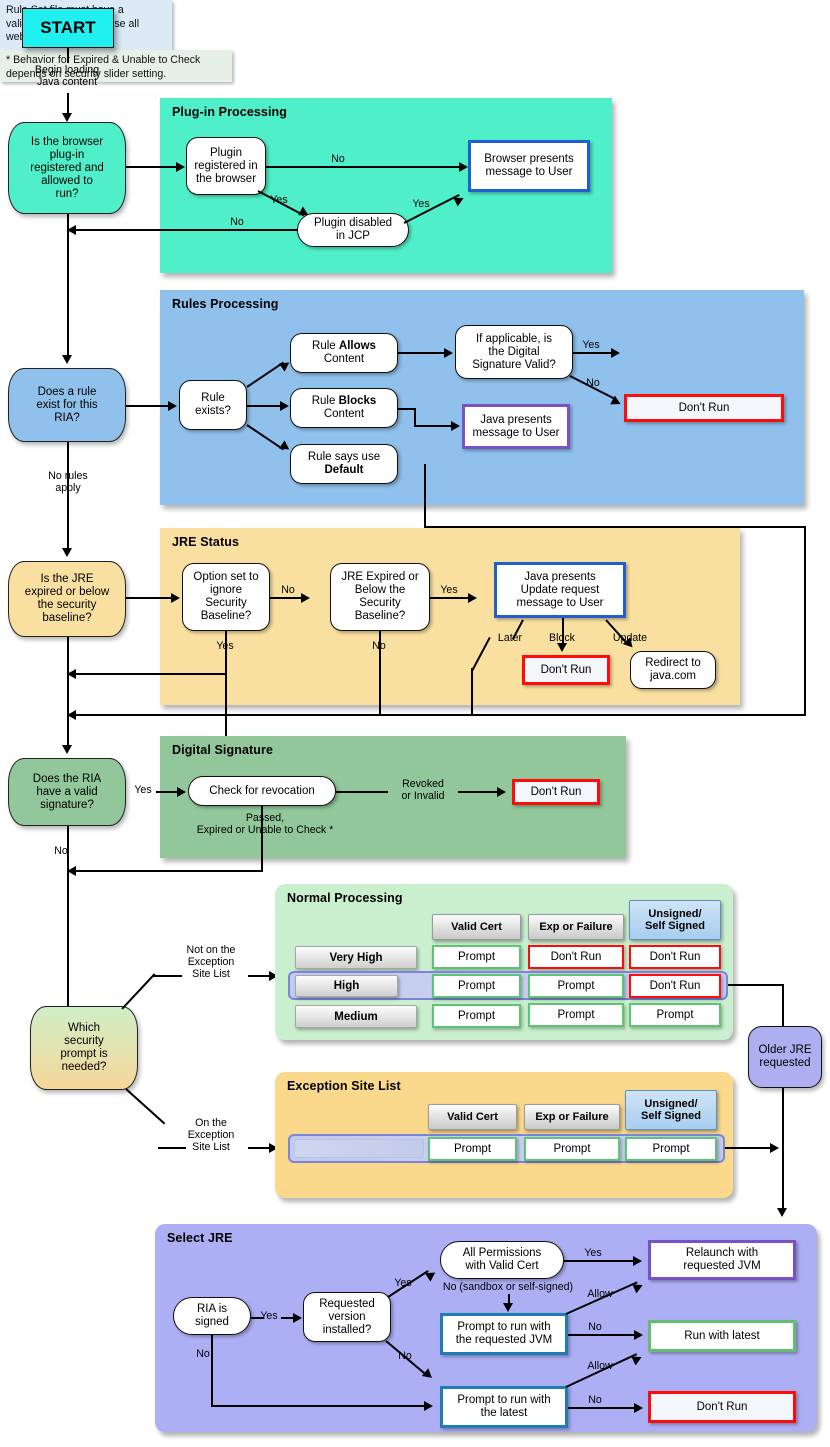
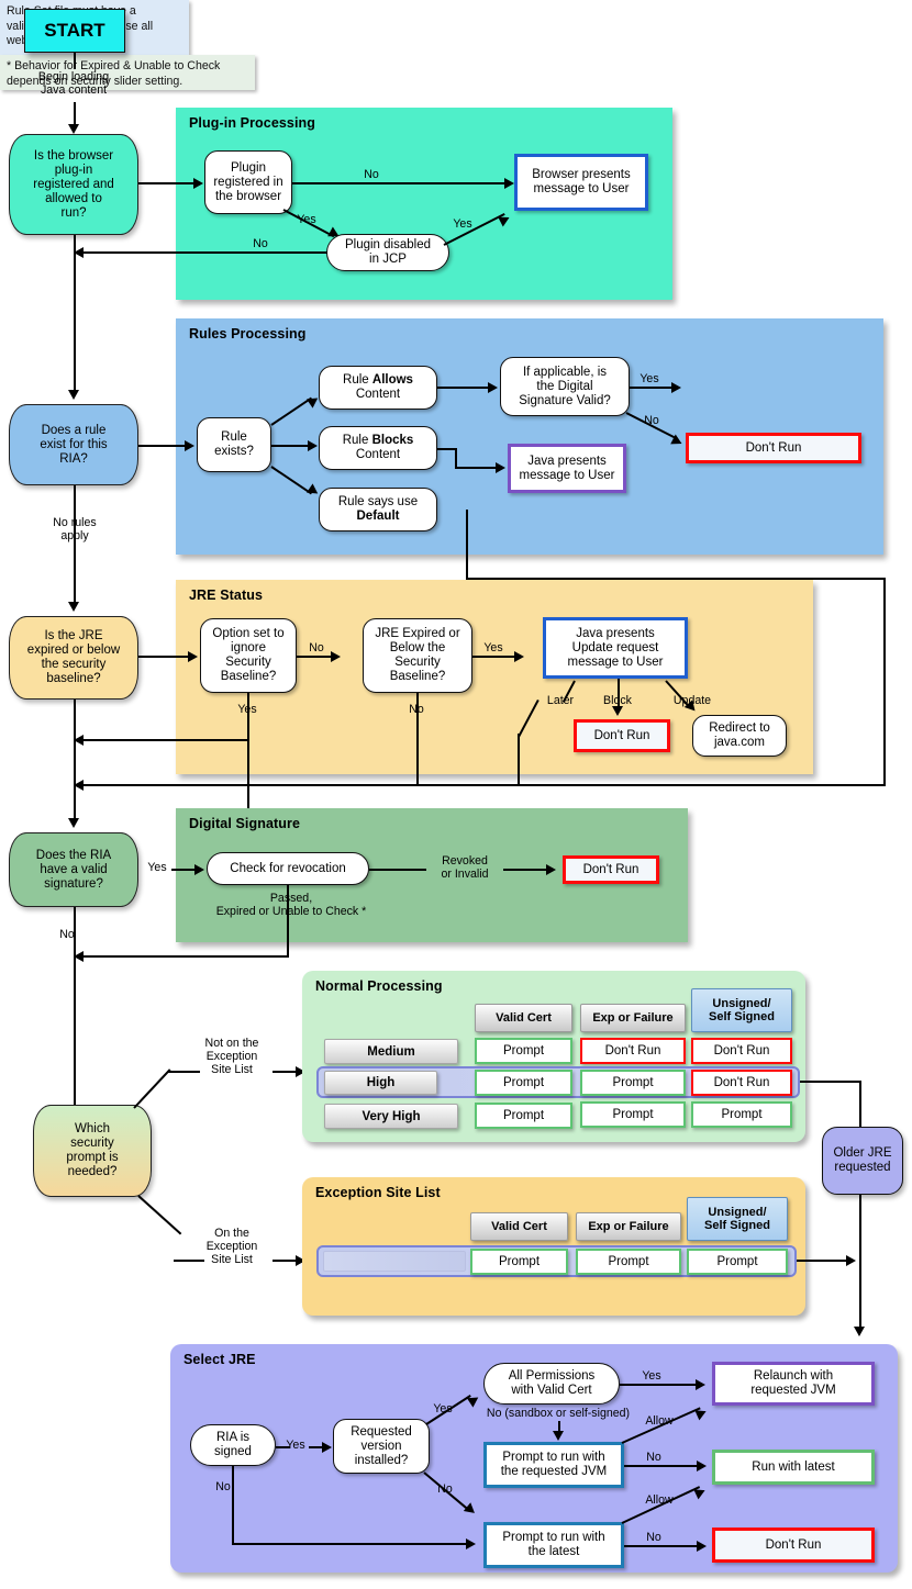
  START
  Begin loading
  Java content
  Is the browser
  plug-in
  registered and
  allowed to
  run?
  Plug-in Processing
  Plugin
  registered in
  the browser
  No
  Yes
  Plugin disabled
  in JCP
  Yes
  No
  Browser presents
  message to User
  Does a rule
  exist for this
  RIA?
  Rules Processing
  Rule
  exists?
  Rule Allows
  Content
  Rule Blocks
  Content
  Rule says use
  Default
  If applicable, is
  the Digital
  Signature Valid?
  Yes
  No
  Don't Run
  Java presents
  message to User
  No rules
  apply
  Is the JRE
  expired or below
  the security
  baseline?
  JRE Status
  Option set to
  ignore
  Security
  Baseline?
  No
  JRE Expired or
  Below the
  Security
  Baseline?
  Yes
  Yes
  No
  Java presents
  Update request
  message to User
  Laer
  Blck
  Udate
  Don't Run
  Redirect to
  java.com
  Does the RIA
  have a valid
  signature?
  Digital Signature
  Yes
  Check for revocation
  Revoked
  or Invalid
  Don't Run
  Pased,
  Expired or Unable to Check *
  * Behavior fo Expired & Unable to Check
  depends on security slider setting.
  No
  Which
  security
  prompt is
  needed?
  Not on the
  Exception
  Site List
  On the
  Exception
  Site List
  Normal Processing
  Valid Cert
  Exp or Failure
  Unsigned/
  Self Signed
- Very High
+ Medium
  Prompt
  Don't Run
  Don't Run
  High
  Prompt
  Prompt
  Don't Run
- Medium
+ Very High
  Prompt
  Prompt
  Prompt
  Older JRE
  requested
  Exception Site List
  Valid Cert
  Exp or Failure
  Unsigned/
  Self Signed
  Prompt
  Prompt
  Prompt
  Select JRE
  RIA is
  signed
  Yes
  Requested
  version
  installed?
  No
  Yes
  No
  All Permissions
  with Valid Cert
  Yes
  Relaunch with
  requested JVM
  No (sandbox or self-signed)
  Prompt to run with
  the requested JVM
  Allow
  No
  Run with latest
  Prompt to run with
  the latest
  Allow
  No
  Don't Run
